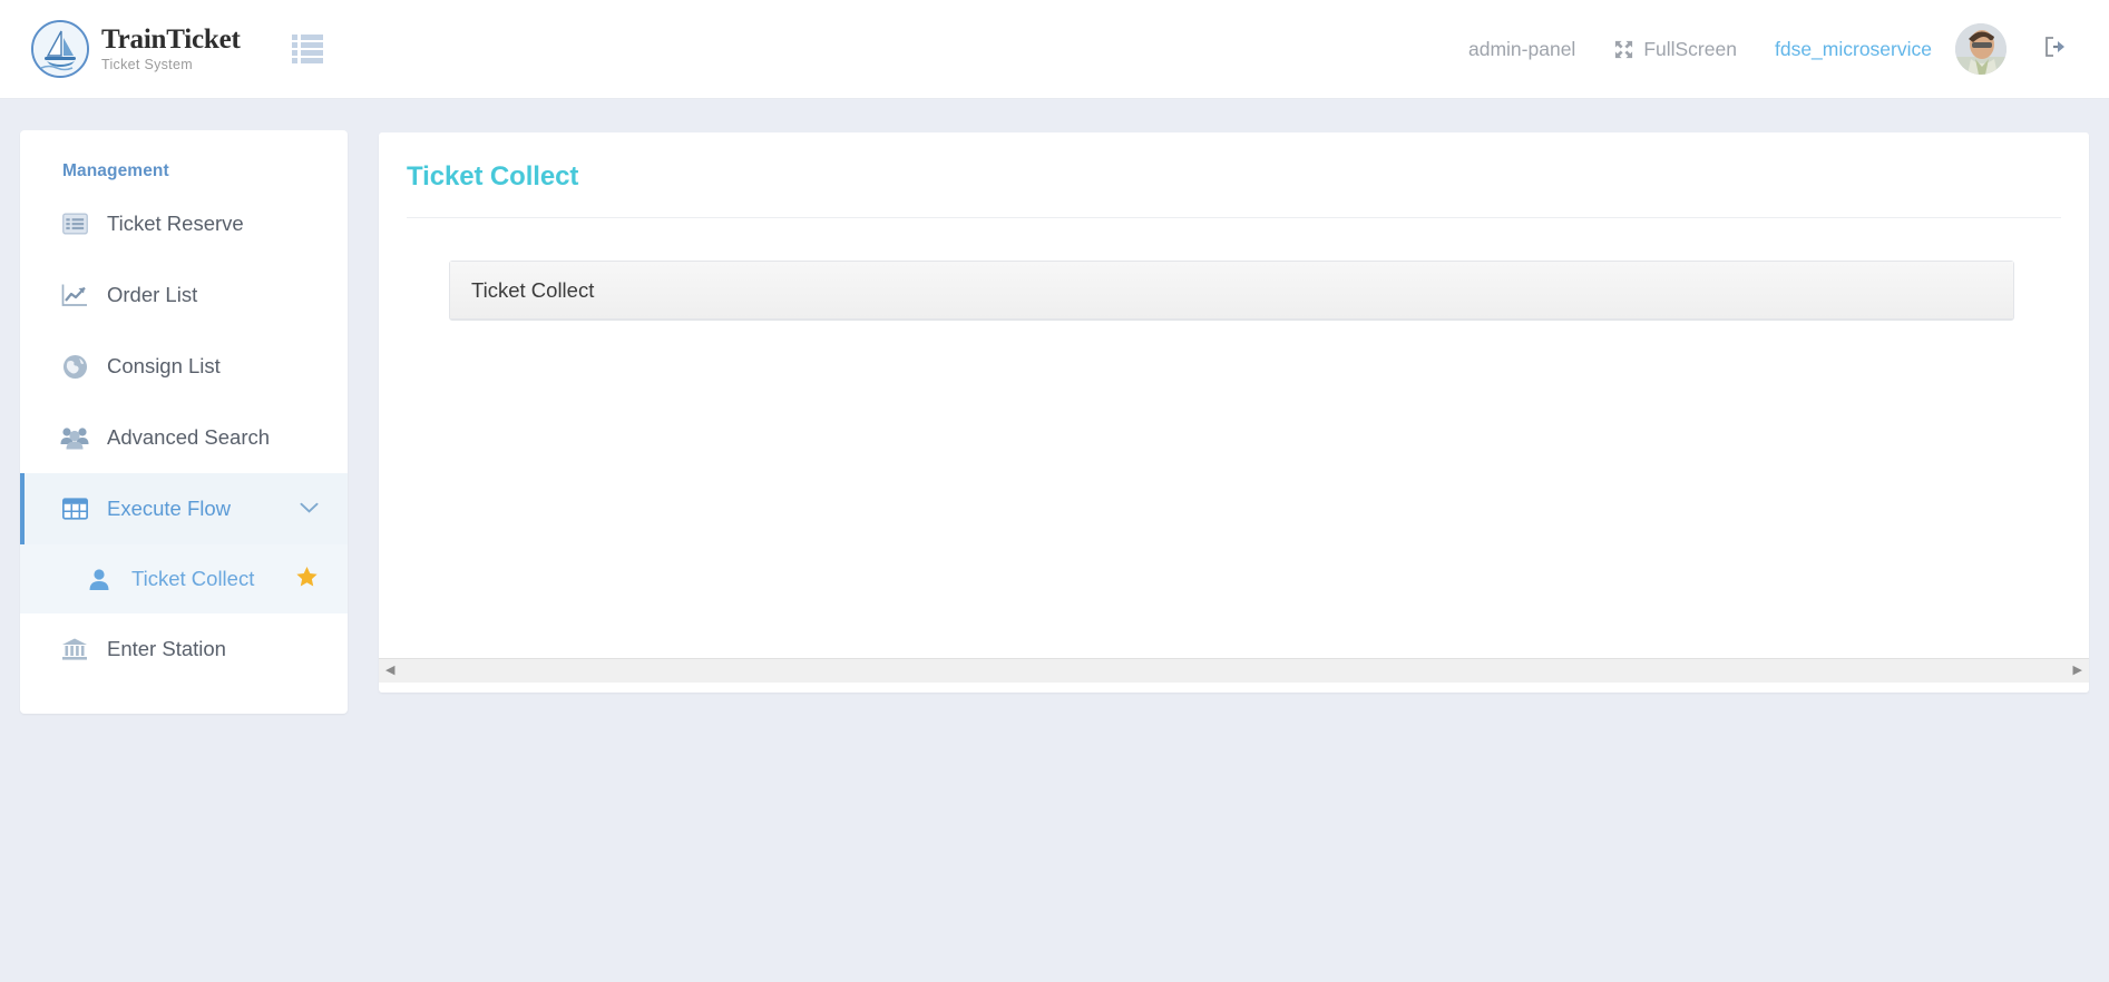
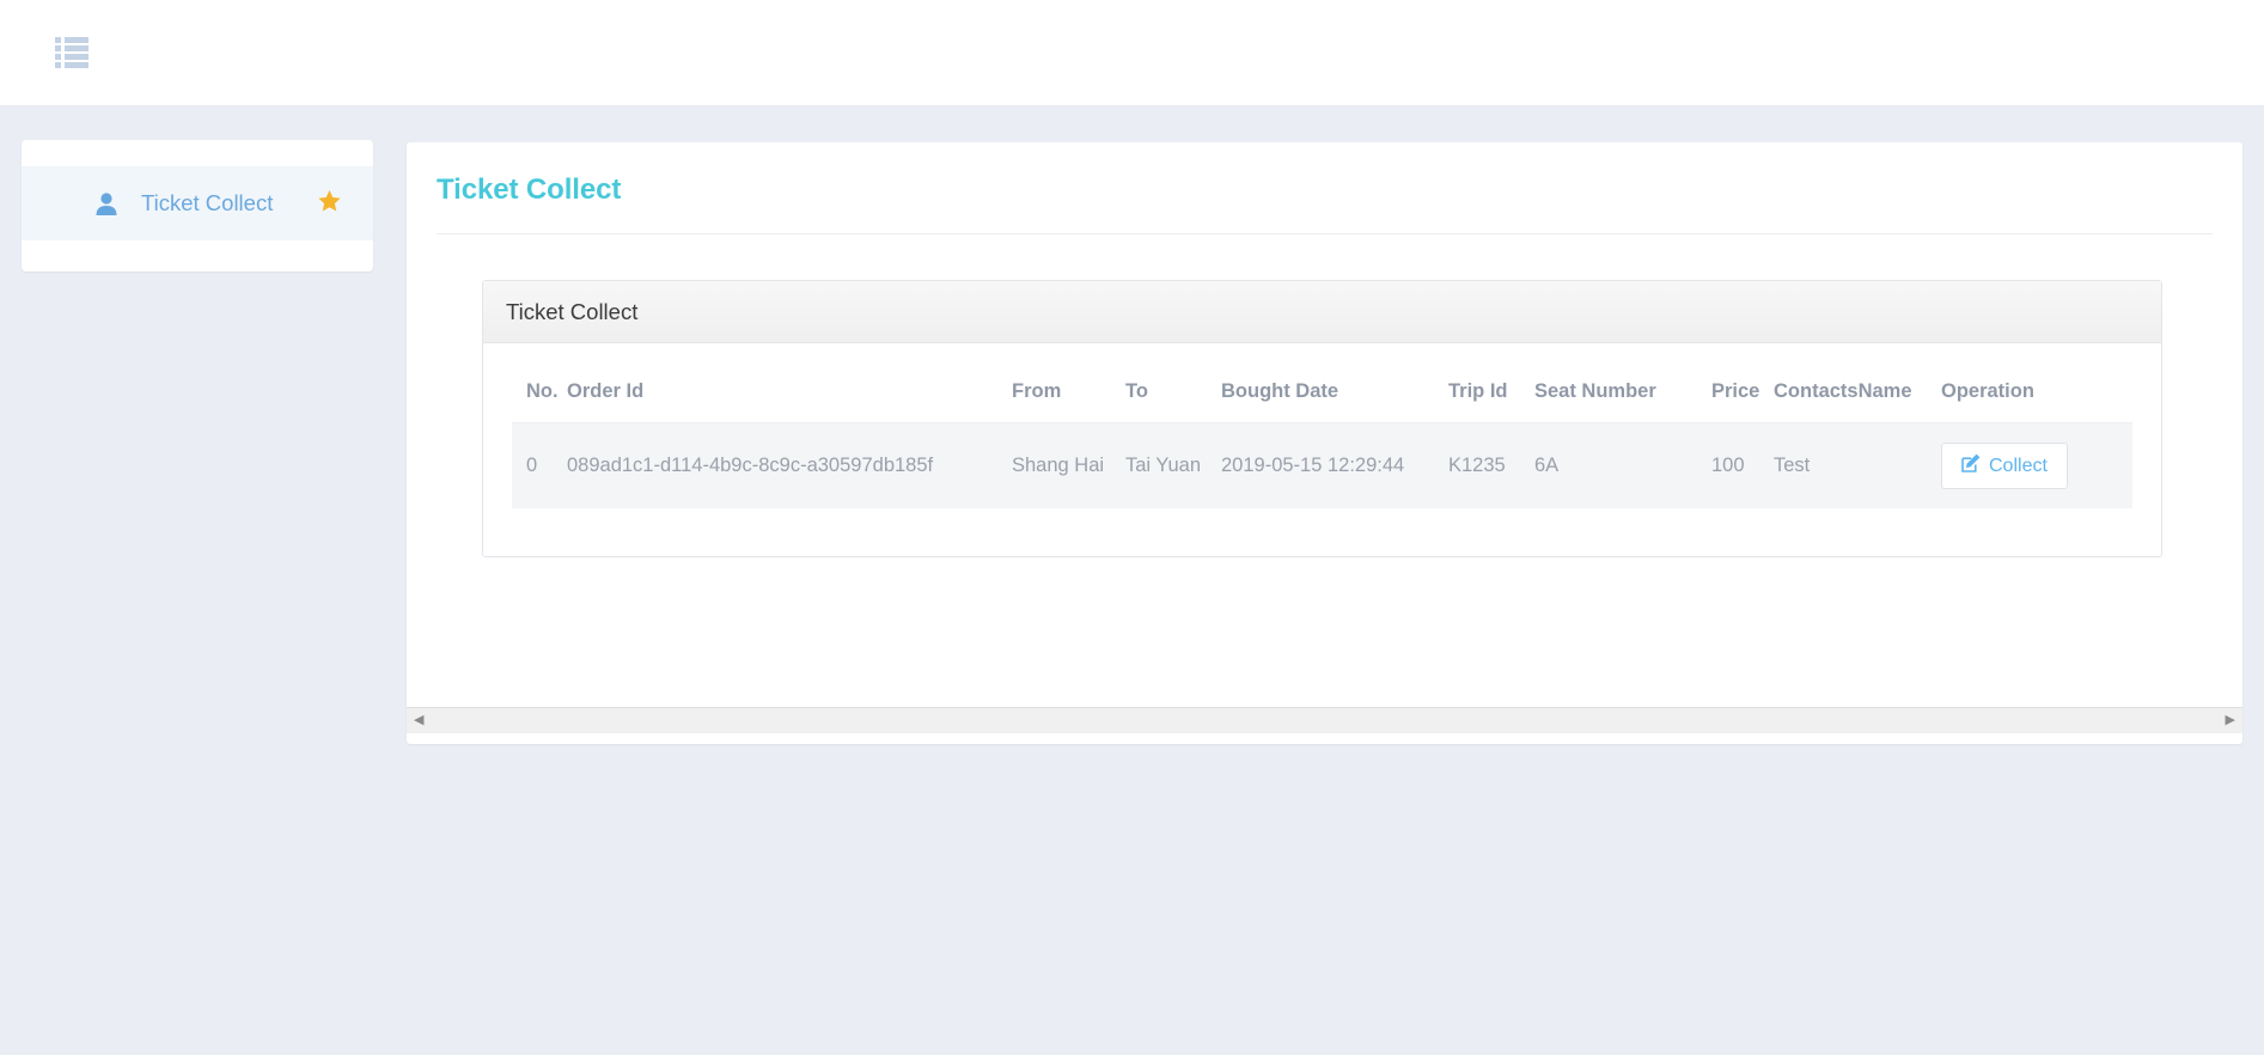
- TrainTicket
- Ticket System
- admin-panel
- FullScreen
- fdse_microservice
- Management
- Ticket Reserve
- Order List
- Consign List
- Advanced Search
- Execute Flow
  Ticket Collect
- Enter Station
  Ticket Collect
  Ticket Collect
+ No.	Order Id	From	To	Bought Date	Trip Id	Seat Number	Price	ContactsName	Operation
+ 0	089ad1c1-d114-4b9c-8c9c-a30597db185f	Shang Hai	Tai Yuan	2019-05-15 12:29:44	K1235	6A	100	Test	Collect
  ◀
  ▶
